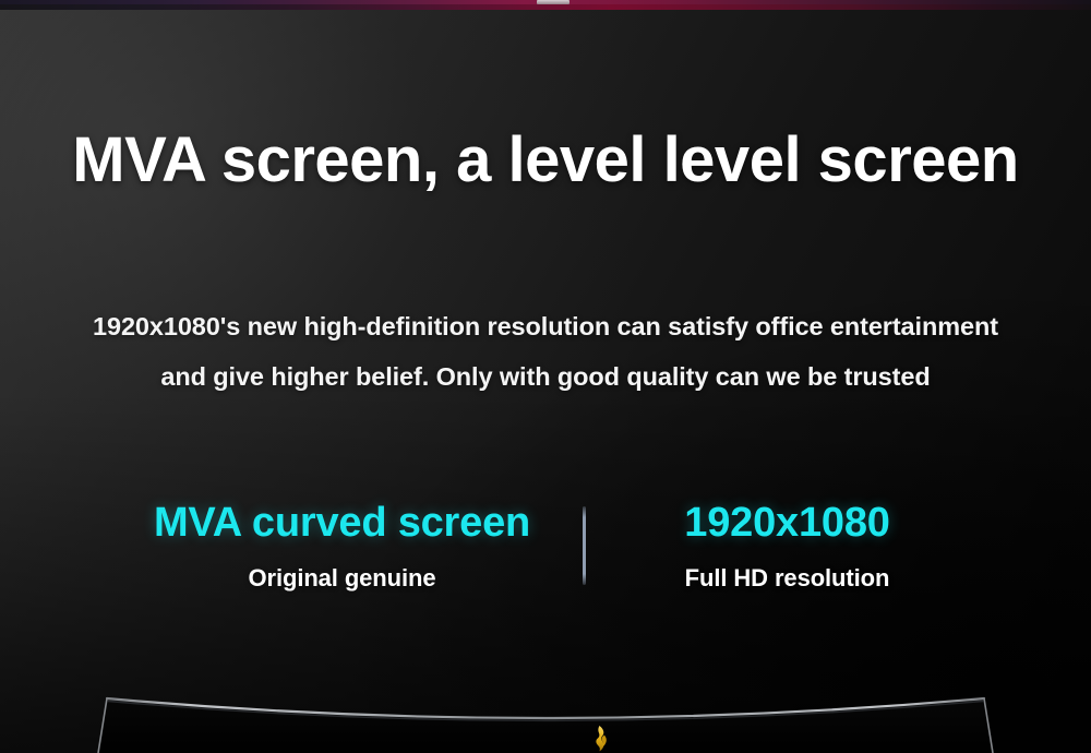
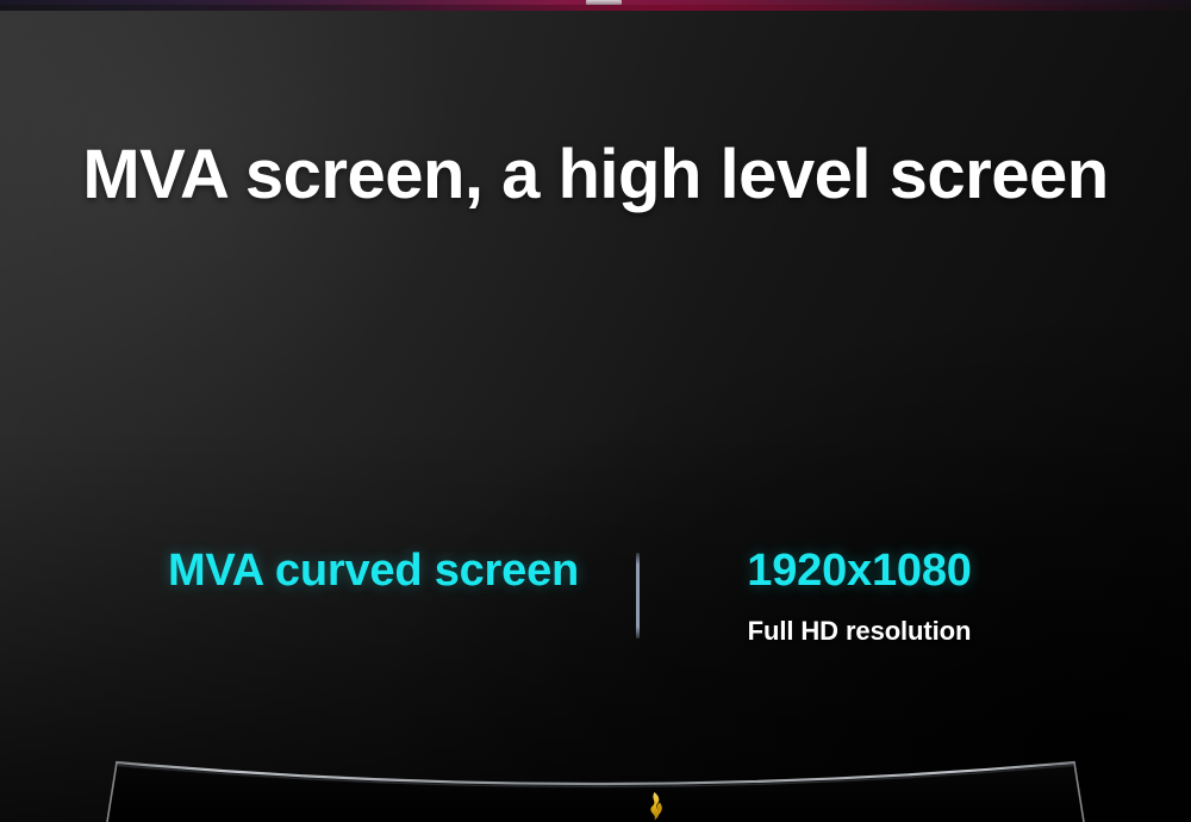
- MVA screen, a level level screen
+ MVA screen, a high level screen
- 1920x1080's new high-definition resolution can satisfy office entertainment
- and give higher belief. Only with good quality can we be trusted
  MVA curved screen
- Original genuine
  1920x1080
  Full HD resolution
